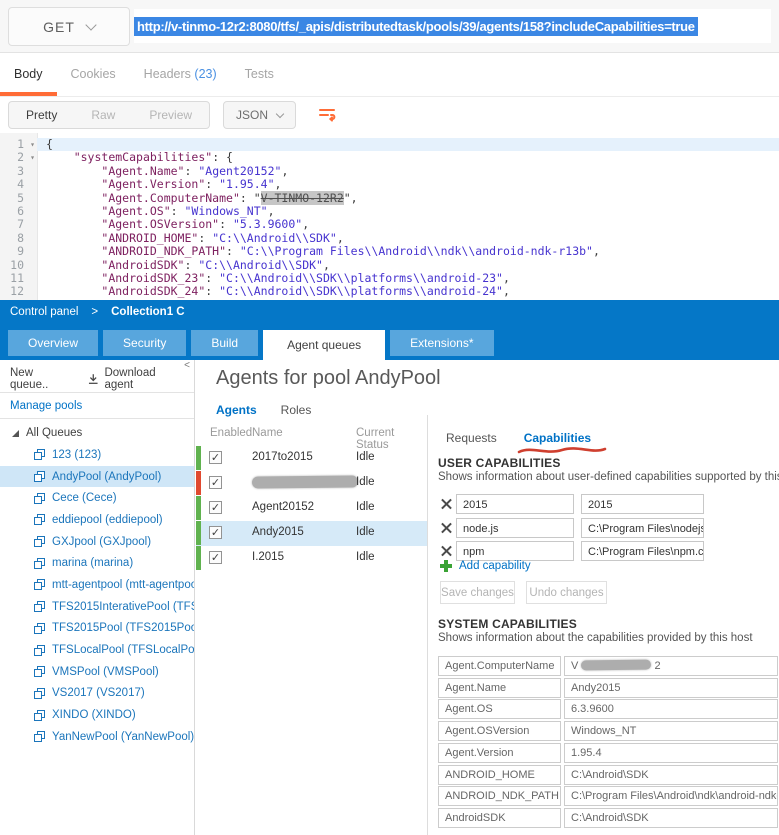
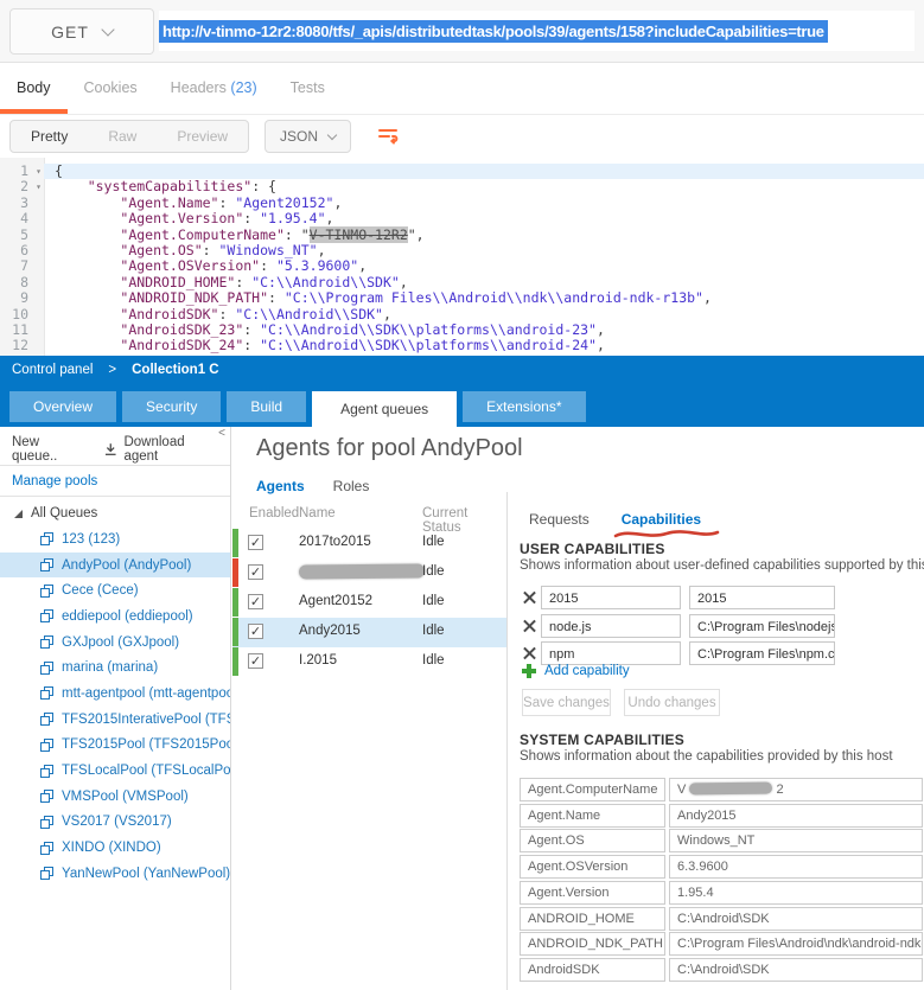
  GET
  http://v-tinmo-12r2:8080/tfs/_apis/distributedtask/pools/39/agents/158?includeCapabilities=true
  Body
  Cookies
  Headers (23)
  Tests
  Pretty
  Raw
  Preview
  JSON
  1 ▾
  {
  2 ▾
  "systemCapabilities": {
  3
  "Agent.Name": "Agent20152",
  4
  "Agent.Version": "1.95.4",
  5
  "Agent.ComputerName": "V-TINMO-12R2",
  6
  "Agent.OS": "Windows_NT",
  7
  "Agent.OSVersion": "5.3.9600",
  8
  "ANDROID_HOME": "C:\\Android\\SDK",
  9
  "ANDROID_NDK_PATH": "C:\\Program Files\\Android\\ndk\\android-ndk-r13b",
  10
  "AndroidSDK": "C:\\Android\\SDK",
  11
  "AndroidSDK_23": "C:\\Android\\SDK\\platforms\\android-23",
  12
  "AndroidSDK_24": "C:\\Android\\SDK\\platforms\\android-24",
  Control panel
  >
  Collection1 C
  Overview
  Security
  Build
  Agent queues
  Extensions*
  <
  New queue..
  Download agent
  Manage pools
  All Queues
  123 (123)
  AndyPool (AndyPool)
  Cece (Cece)
  eddiepool (eddiepool)
  GXJpool (GXJpool)
  marina (marina)
  mtt-agentpool (mtt-agentpoo
  TFS2015InterativePool (TF
  TFS2015Pool (TFS2015Poo
  TFSLocalPool (TFSLocalPo
  VMSPool (VMSPool)
  VS2017 (VS2017)
  XINDO (XINDO)
  YanNewPool (YanNewPool)
  Agents for pool AndyPool
  Agents
  Roles
  Enabled
  Name
  Current Status
  ✓
  2017to2015
  Idle
  ✓
  Idle
  ✓
  Agent20152
  Idle
  ✓
  Andy2015
  Idle
  ✓
  I.2015
  Idle
  Requests
  Capabilities
  USER CAPABILITIES
  Shows information about user-defined capabilities supported by thi
  2015
  2015
  node.js
  C:\Program Files\nodejs
  npm
  C:\Program Files\npm.c
  Add capability
  Save changes
  Undo changes
  SYSTEM CAPABILITIES
  Shows information about the capabilities provided by this host
  Agent.ComputerName
  V 2
  Agent.Name
  Andy2015
  Agent.OS
- 6.3.9600
+ Windows_NT
  Agent.OSVersion
- Windows_NT
+ 6.3.9600
  Agent.Version
  1.95.4
  ANDROID_HOME
  C:\Android\SDK
  ANDROID_NDK_PATH
  C:\Program Files\Android\ndk\android-ndk
  AndroidSDK
  C:\Android\SDK
